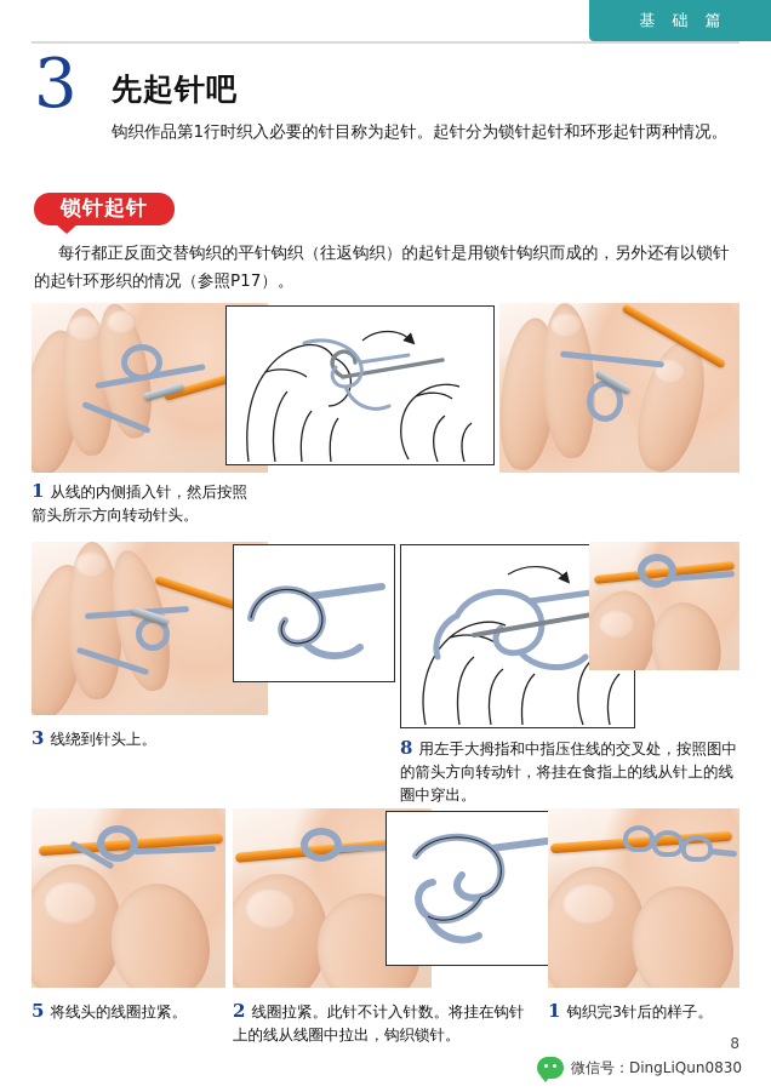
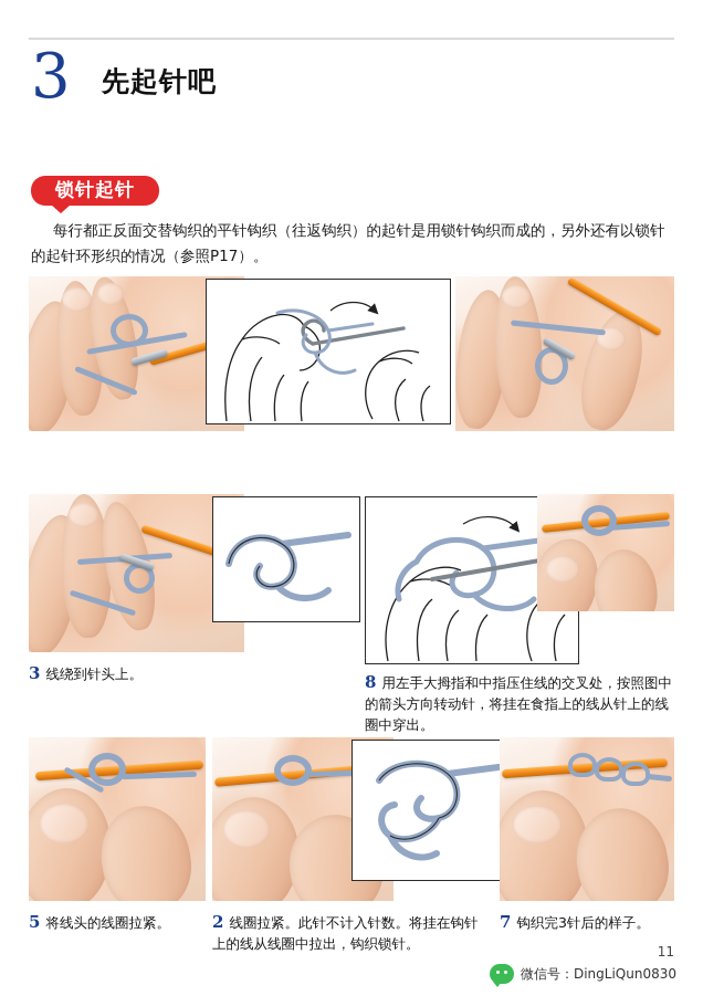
- 基 础 篇
  3
  先起针吧
- 钩织作品第1行时织入必要的针目称为起针。起针分为锁针起针和环形起针两种情况。
  锁针起针
  每行都正反面交替钩织的平针钩织（往返钩织）的起针是用锁针钩织而成的，另外还有以锁针的起针环形织的情况（参照P17）。
- 1 从线的内侧插入针，然后按照箭头所示方向转动针头。
  3 线绕到针头上。
  8 用左手大拇指和中指压住线的交叉处，按照图中的箭头方向转动针，将挂在食指上的线从针上的线圈中穿出。
  5 将线头的线圈拉紧。
  2 线圈拉紧。此针不计入针数。将挂在钩针上的线从线圈中拉出，钩织锁针。
- 1 钩织完3针后的样子。
+ 7 钩织完3针后的样子。
- 8
+ 11
  微信号：DingLiQun0830
